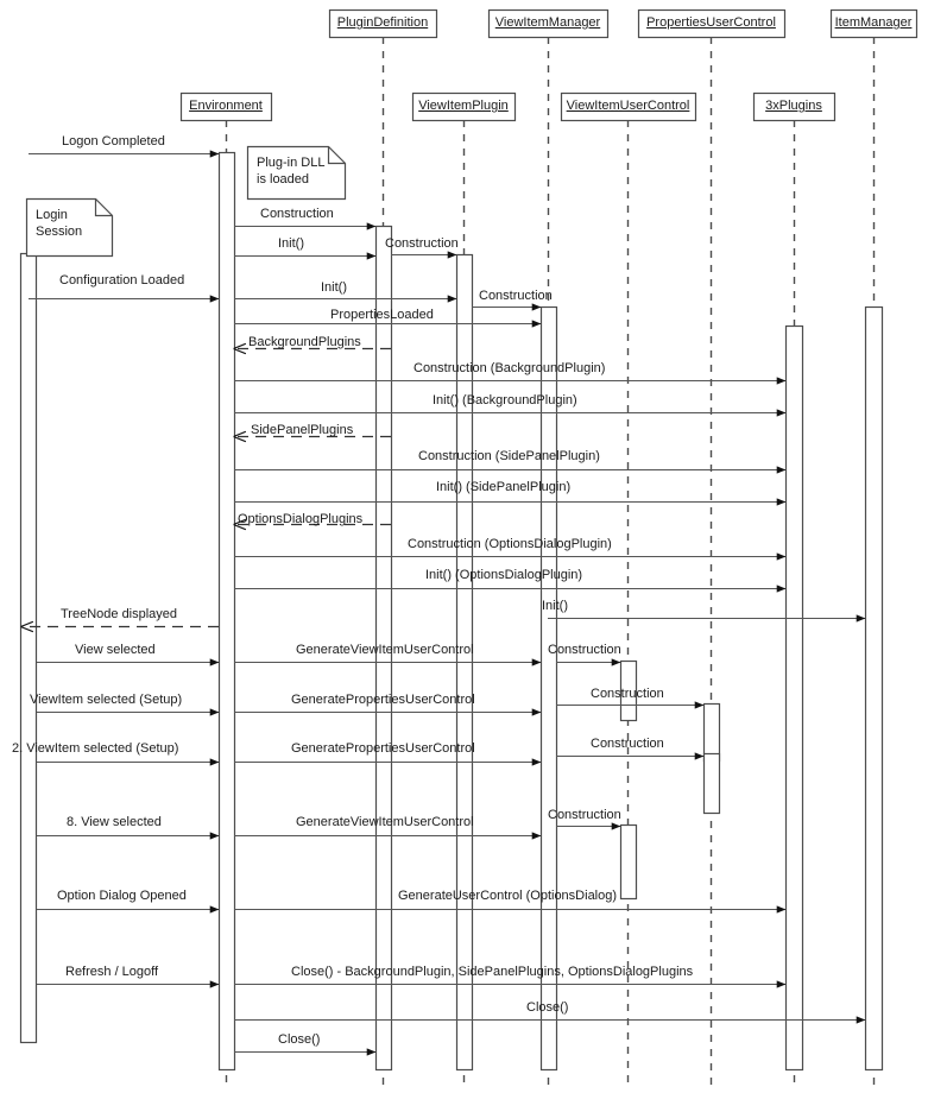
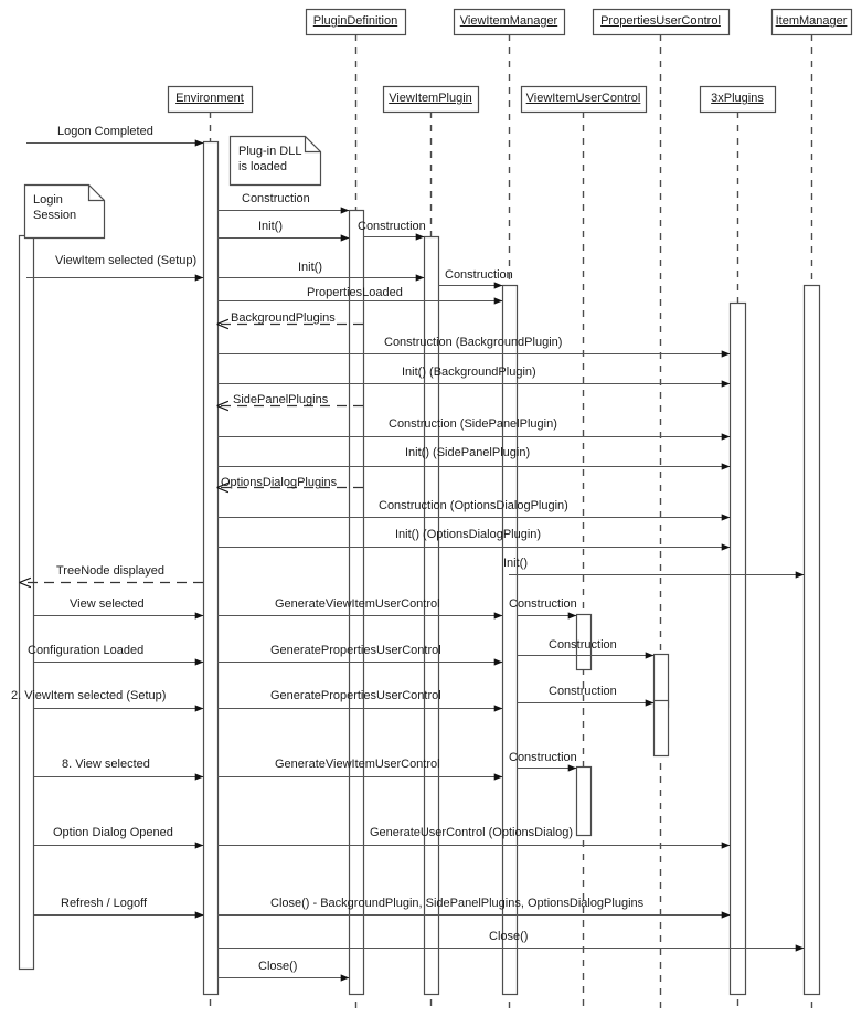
  Environment
  PluginDefinition
  ViewItemPlugin
  ViewItemManager
  ViewItemUserControl
  PropertiesUserControl
  3xPlugins
  ItemManager
  Logon Completed
  Construction
  Init()
  Construction
  Init()
  Construction
- Configuration Loaded
+ ViewItem selected (Setup)
  PropertiesLoaded
  BackgroundPlugins
  Construction (BackgroundPlugin)
  Init() (BackgroundPlugin)
  SidePanelPlugins
  Construction (SidePanelPlugin)
  Init() (SidePanelPlugin)
  OptionsDialogPlugins
  Construction (OptionsDialogPlugin)
  Init() (OptionsDialogPlugin)
  Init()
  TreeNode displayed
  View selected
  GenerateViewItemUserControl
  Construction
- ViewItem selected (Setup)
+ Configuration Loaded
  GeneratePropertiesUserControl
  Construction
  2. ViewItem selected (Setup)
  GeneratePropertiesUserControl
  Construction
  8. View selected
  GenerateViewItemUserControl
  Construction
  Option Dialog Opened
  GenerateUserControl (OptionsDialog)
  Refresh / Logoff
  Close() - BackgroundPlugin, SidePanelPlugins, OptionsDialogPlugins
  Close()
  Close()
  Plug-in DLL
  is loaded
  Login
  Session
